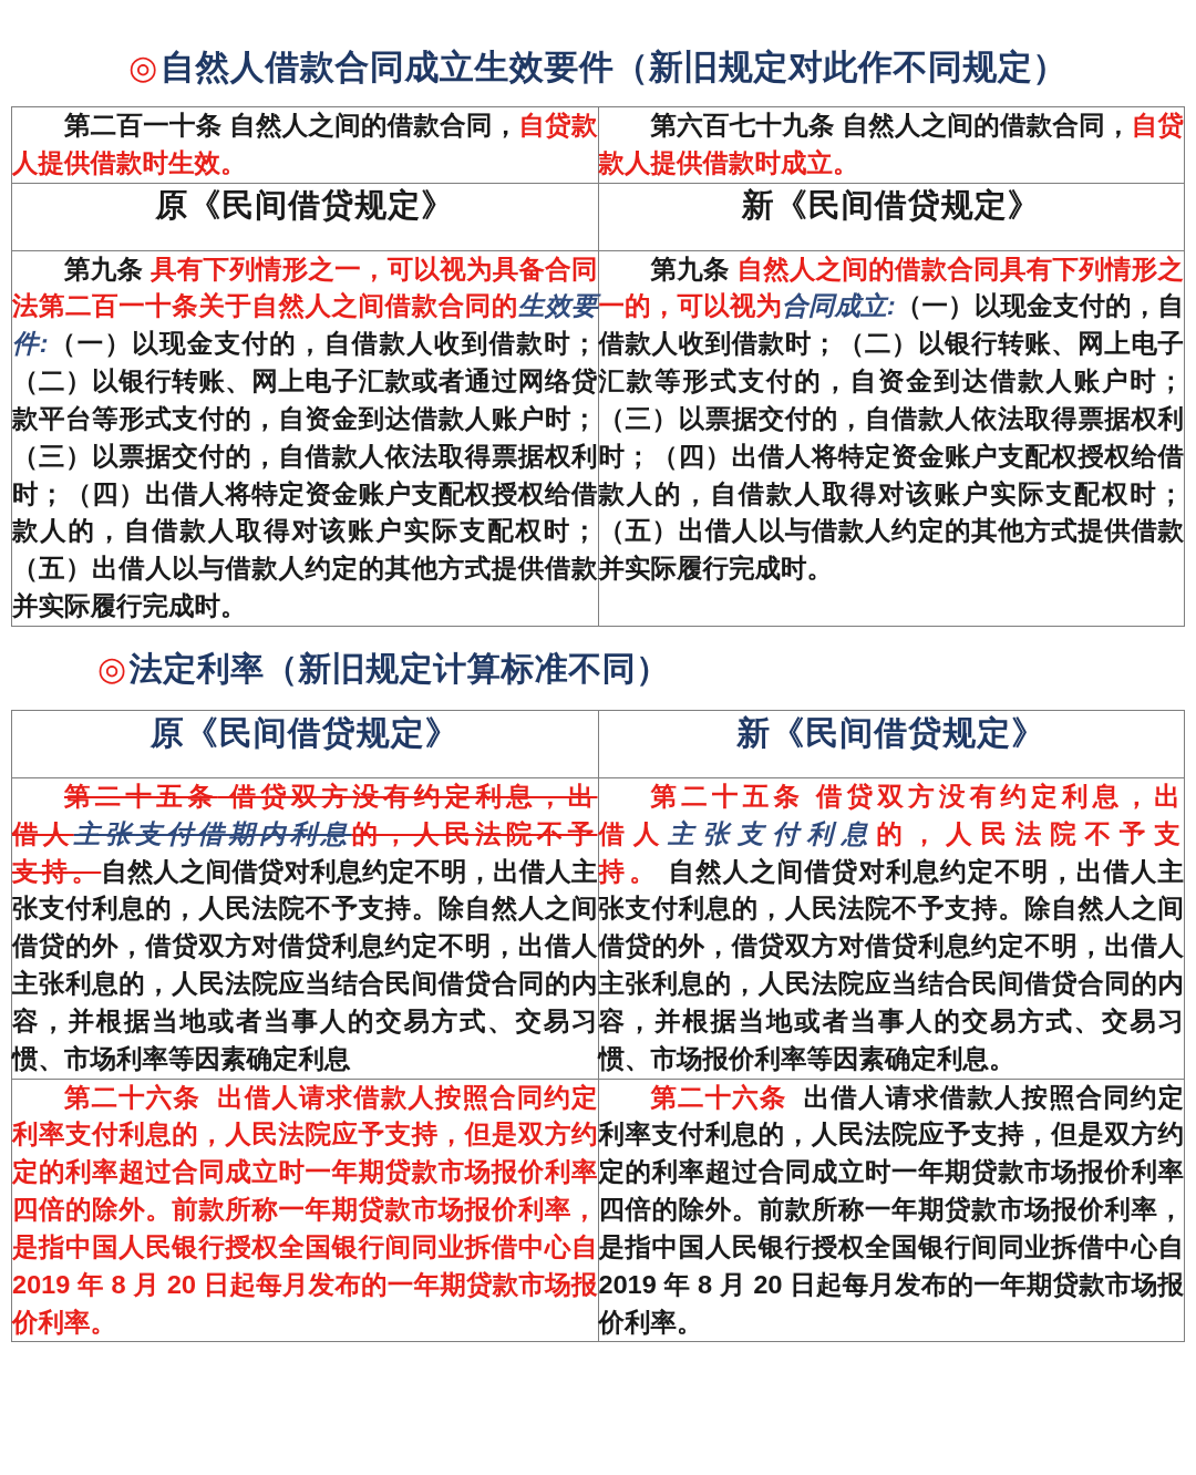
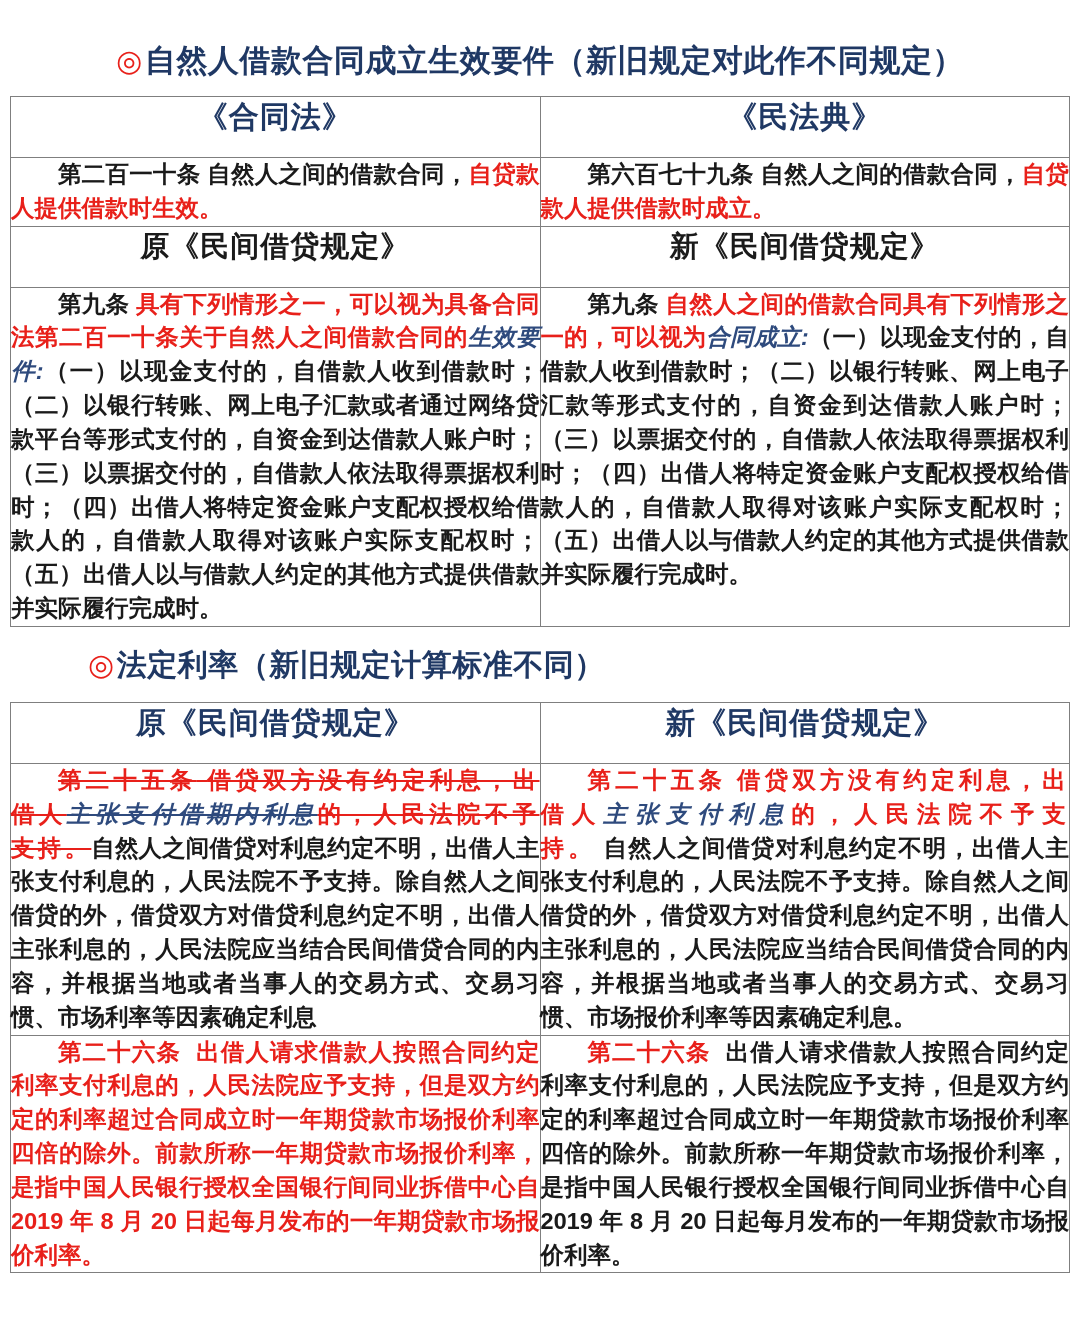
  ◎自然人借款合同成立生效要件（新旧规定对此作不同规定）
+ 《合同法》	《民法典》
  第二百一十条 自然人之间的借款合同，自贷款人提供借款时生效。	第六百七十九条 自然人之间的借款合同，自贷款人提供借款时成立。
  原《民间借贷规定》	新《民间借贷规定》
  第九条 具有下列情形之一，可以视为具备合同法第二百一十条关于自然人之间借款合同的生效要件:（一）以现金支付的，自借款人收到借款时；（二）以银行转账、网上电子汇款或者通过网络贷款平台等形式支付的，自资金到达借款人账户时；（三）以票据交付的，自借款人依法取得票据权利时；（四）出借人将特定资金账户支配权授权给借款人的，自借款人取得对该账户实际支配权时；（五）出借人以与借款人约定的其他方式提供借款并实际履行完成时。	第九条 自然人之间的借款合同具有下列情形之一的，可以视为合同成立:（一）以现金支付的，自借款人收到借款时；（二）以银行转账、网上电子汇款等形式支付的，自资金到达借款人账户时；（三）以票据交付的，自借款人依法取得票据权利时；（四）出借人将特定资金账户支配权授权给借款人的，自借款人取得对该账户实际支配权时；（五）出借人以与借款人约定的其他方式提供借款并实际履行完成时。
  ◎法定利率（新旧规定计算标准不同）
  原《民间借贷规定》	新《民间借贷规定》
  第二十五条 借贷双方没有约定利息，出借人主张支付借期内利息的，人民法院不予支持。自然人之间借贷对利息约定不明，出借人主张支付利息的，人民法院不予支持。除自然人之间借贷的外，借贷双方对借贷利息约定不明，出借人主张利息的，人民法院应当结合民间借贷合同的内容，并根据当地或者当事人的交易方式、交易习惯、市场利率等因素确定利息	第二十五条 借贷双方没有约定利息，出借人主张支付利息的，人民法院不予支持。 自然人之间借贷对利息约定不明，出借人主张支付利息的，人民法院不予支持。除自然人之间借贷的外，借贷双方对借贷利息约定不明，出借人主张利息的，人民法院应当结合民间借贷合同的内容，并根据当地或者当事人的交易方式、交易习惯、市场报价利率等因素确定利息。
  第二十六条 出借人请求借款人按照合同约定利率支付利息的，人民法院应予支持，但是双方约定的利率超过合同成立时一年期贷款市场报价利率四倍的除外。前款所称一年期贷款市场报价利率，是指中国人民银行授权全国银行间同业拆借中心自 2019 年 8 月 20 日起每月发布的一年期贷款市场报价利率。	第二十六条 出借人请求借款人按照合同约定利率支付利息的，人民法院应予支持，但是双方约定的利率超过合同成立时一年期贷款市场报价利率四倍的除外。前款所称一年期贷款市场报价利率，是指中国人民银行授权全国银行间同业拆借中心自 2019 年 8 月 20 日起每月发布的一年期贷款市场报价利率。
